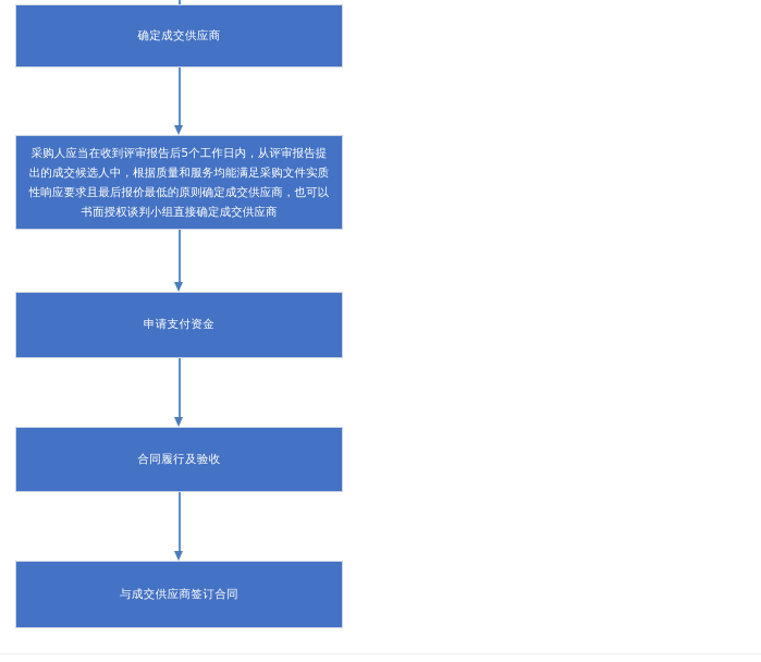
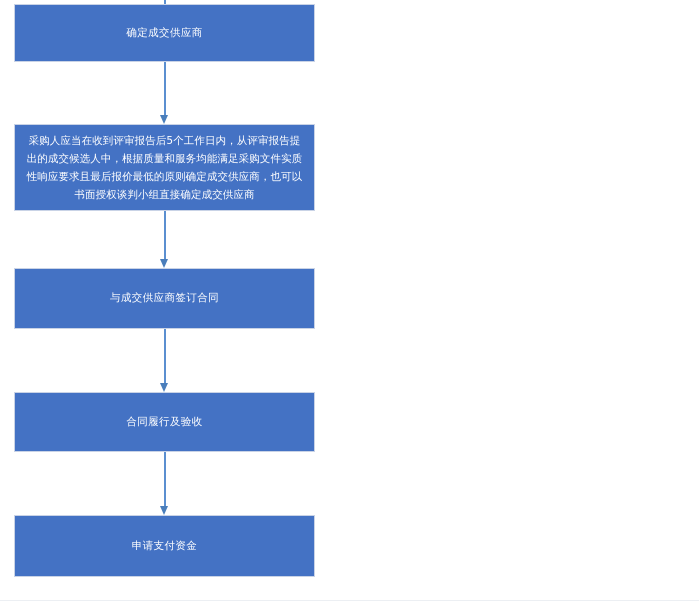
  确定成交供应商
  采购人应当在收到评审报告后5个工作日内，从评审报告提出的成交候选人中，根据质量和服务均能满足采购文件实质性响应要求且最后报价最低的原则确定成交供应商，也可以书面授权谈判小组直接确定成交供应商
- 申请支付资金
+ 与成交供应商签订合同
  合同履行及验收
- 与成交供应商签订合同
+ 申请支付资金
